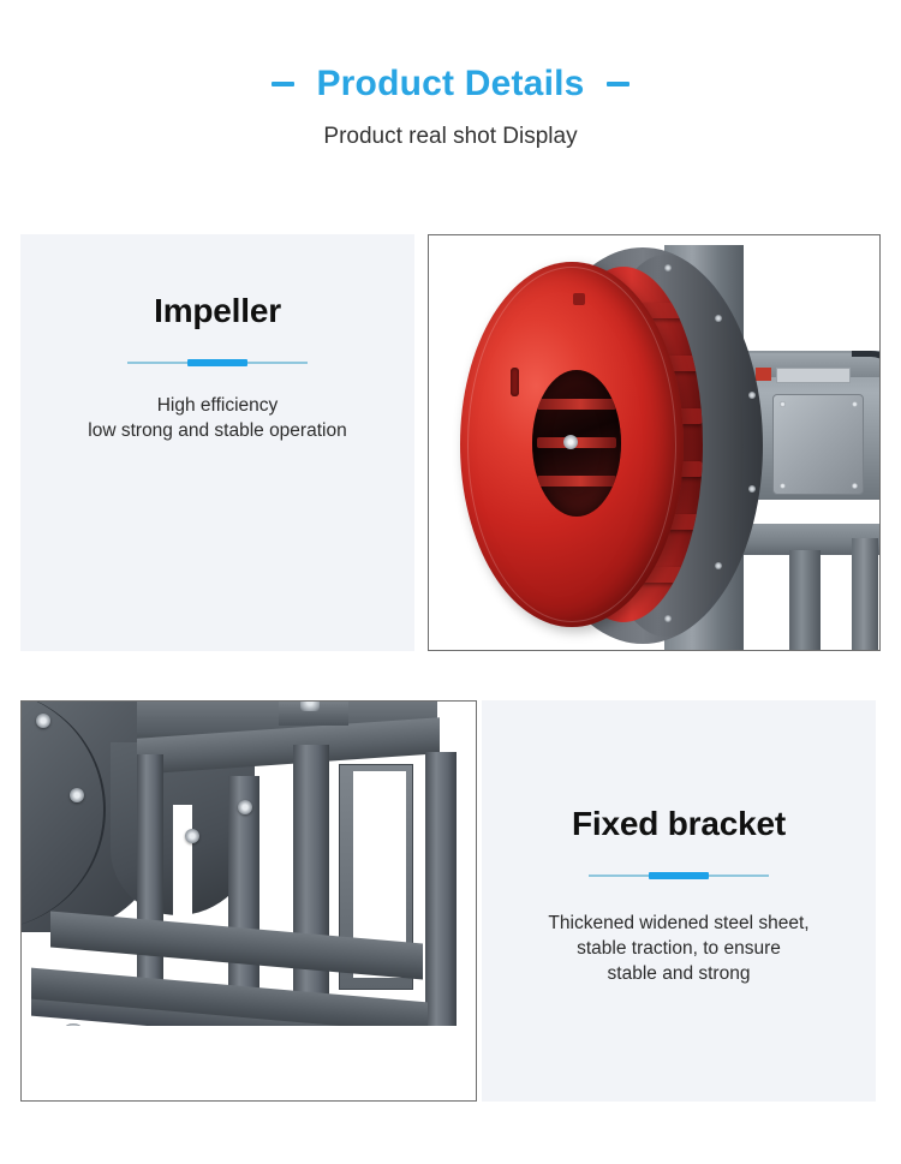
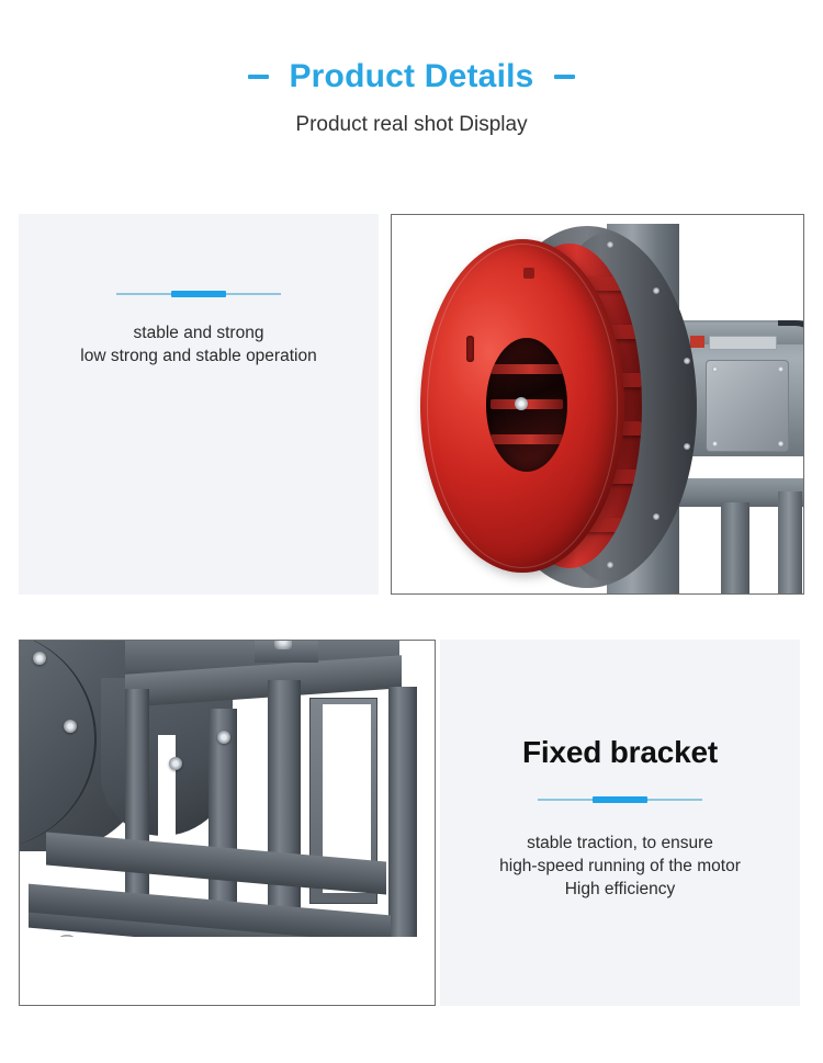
  Product Details
  Product real shot Display
- Impeller
- High efficiency
+ stable and strong
  low strong and stable operation
  Fixed bracket
- Thickened widened steel sheet,
  stable traction, to ensure
+ high-speed running of the motor
- stable and strong
+ High efficiency
